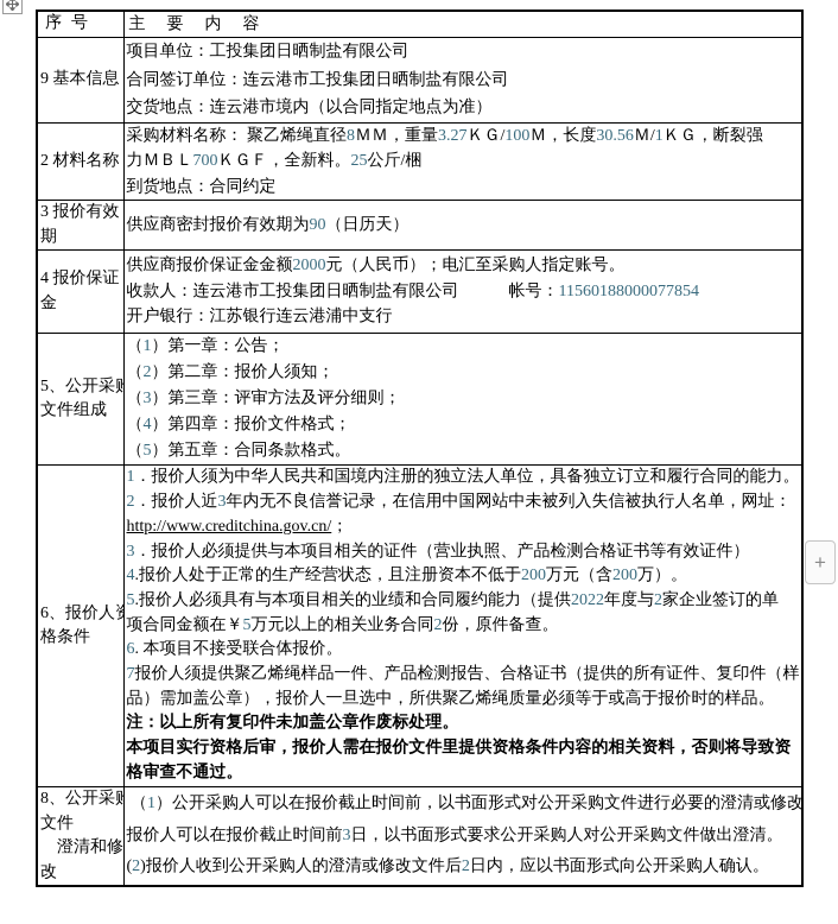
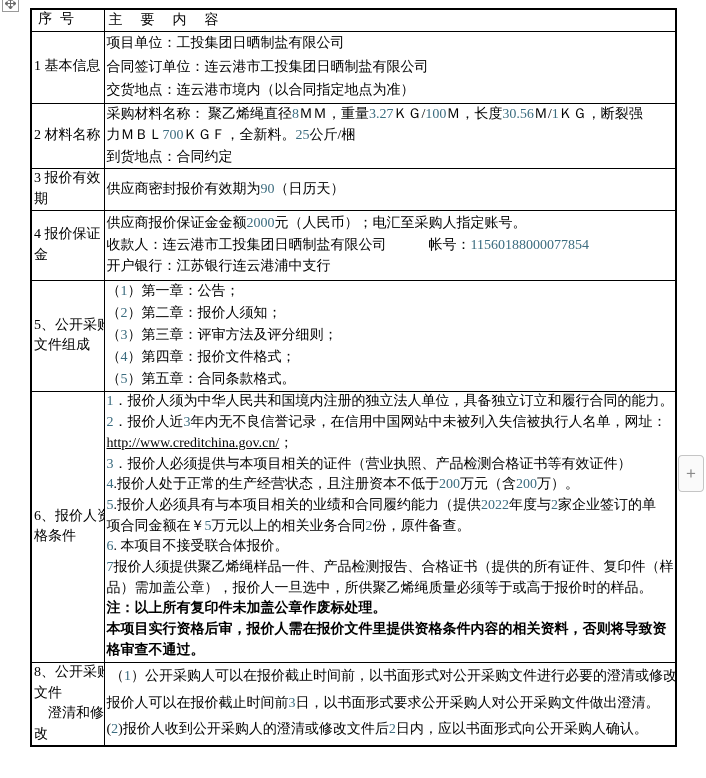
  序号	主要内容
- 9 基本信息	项目单位：工投集团日晒制盐有限公司合同签订单位：连云港市工投集团日晒制盐有限公司交货地点：连云港市境内（以合同指定地点为准）
+ 1 基本信息	项目单位：工投集团日晒制盐有限公司合同签订单位：连云港市工投集团日晒制盐有限公司交货地点：连云港市境内（以合同指定地点为准）
  2 材料名称	采购材料名称： 聚乙烯绳直径8ＭＭ，重量3.27ＫＧ/100Ｍ，长度30.56Ｍ/1ＫＧ，断裂强力ＭＢＬ700ＫＧＦ，全新料。25公斤/梱到货地点：合同约定
  3 报价有效期	供应商密封报价有效期为90（日历天）
  4 报价保证金	供应商报价保证金金额2000元（人民币）；电汇至采购人指定账号。收款人：连云港市工投集团日晒制盐有限公司 帐号：11560188000077854开户银行：江苏银行连云港浦中支行
  5、公开采文件组成	（1）第一章：公告；（2）第二章：报价人须知；（3）第三章：评审方法及评分细则；（4）第四章：报价文件格式；（5）第五章：合同条款格式。
  6、报价人格条件	1．报价人须为中华人民共和国境内注册的独立法人单位，具备独立订立和履行合同的能力。2．报价人近3年内无不良信誉记录，在信用中国网站中未被列入失信被执行人名单，网址：http://www.creditchina.gov.cn/；3．报价人必须提供与本项目相关的证件（营业执照、产品检测合格证书等有效证件）4.报价人处于正常的生产经营状态，且注册资本不低于200万元（含200万）。5.报价人必须具有与本项目相关的业绩和合同履约能力（提供2022年度与2家企业签订的单项合同金额在￥5万元以上的相关业务合同2份，原件备查。6. 本项目不接受联合体报价。7报价人须提供聚乙烯绳样品一件、产品检测报告、合格证书（提供的所有证件、复印件（样品）需加盖公章），报价人一旦选中，所供聚乙烯绳质量必须等于或高于报价时的样品。注：以上所有复印件未加盖公章作废标处理。本项目实行资格后审，报价人需在报价文件里提供资格条件内容的相关资料，否则将导致资格审查不通过。
  8、公开采文件 澄清和修改	（1）公开采购人可以在报价截止时间前，以书面形式对公开采购文件进行必要的澄清或修改报价人可以在报价截止时间前3日，以书面形式要求公开采购人对公开采购文件做出澄清。(2)报价人收到公开采购人的澄清或修改文件后2日内，应以书面形式向公开采购人确认。
  +
